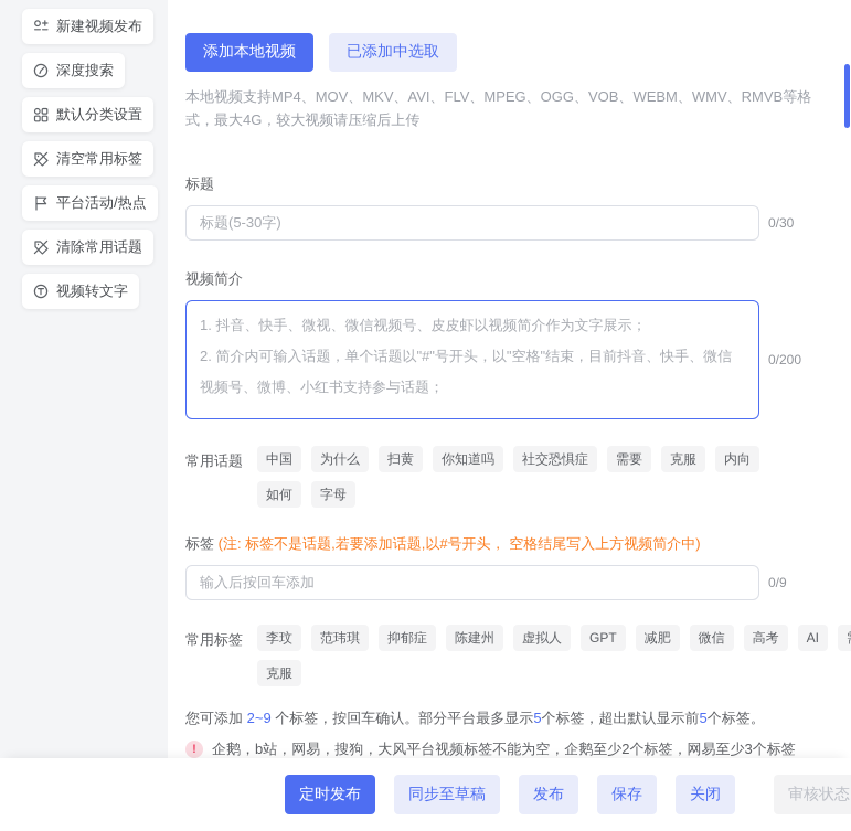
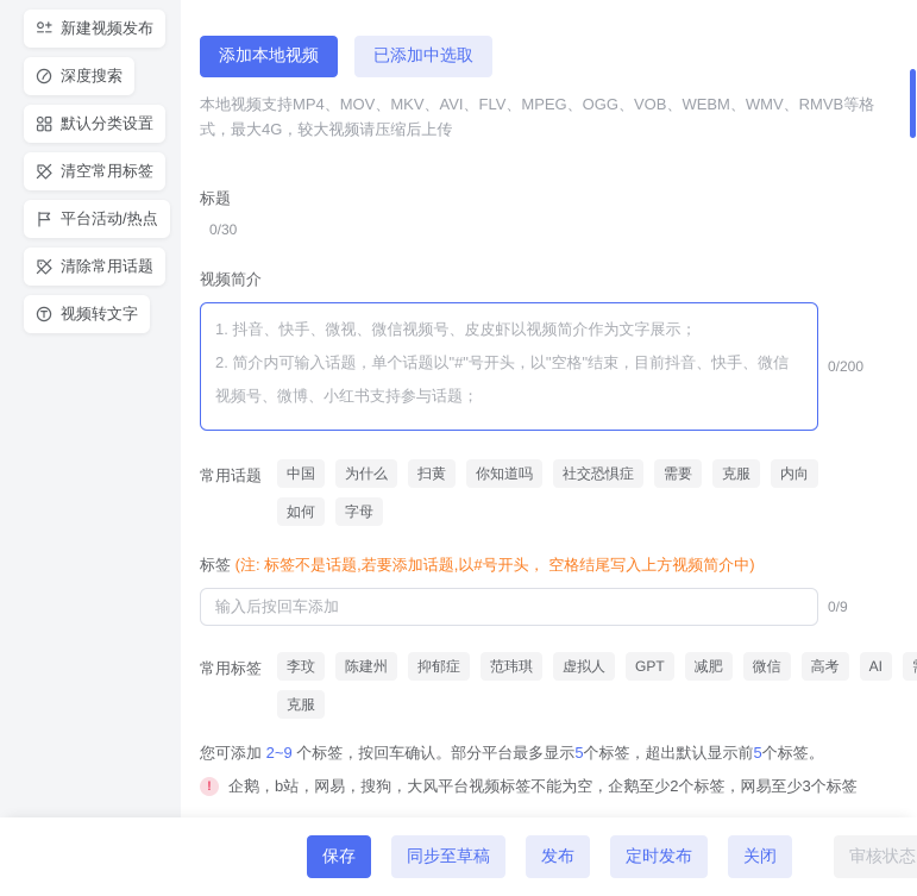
  新建视频发布
  深度搜索
  默认分类设置
  清空常用标签
  平台活动/热点
  清除常用话题
  视频转文字
  添加本地视频
  已添加中选取
  本地视频支持MP4、MOV、MKV、AVI、FLV、MPEG、OGG、VOB、WEBM、WMV、RMVB等格式，最大4G，较大视频请压缩后上传
  标题
- 标题(5-30字)
  0/30
  视频简介
  1. 抖音、快手、微视、微信视频号、皮皮虾以视频简介作为文字展示；
  2. 简介内可输入话题，单个话题以"#"号开头，以"空格"结束，目前抖音、快手、微信视频号、微博、小红书支持参与话题；
  0/200
  常用话题
  中国
  为什么
  扫黄
  你知道吗
  社交恐惧症
  需要
  克服
  内向
  如何
  字母
  标签 (注: 标签不是话题,若要添加话题,以#号开头， 空格结尾写入上方视频简介中)
  输入后按回车添加
  0/9
  常用标签
  李玟
- 范玮琪
+ 陈建州
  抑郁症
- 陈建州
+ 范玮琪
  虚拟人
  GPT
  减肥
  微信
  高考
  AI
  克服
  您可添加 2~9 个标签，按回车确认。部分平台最多显示5个标签，超出默认显示前5个标签。
  !
  企鹅，b站，网易，搜狗，大风平台视频标签不能为空，企鹅至少2个标签，网易至少3个标签
- 定时发布
+ 保存
  同步至草稿
  发布
- 保存
+ 定时发布
  关闭
  审核状态
